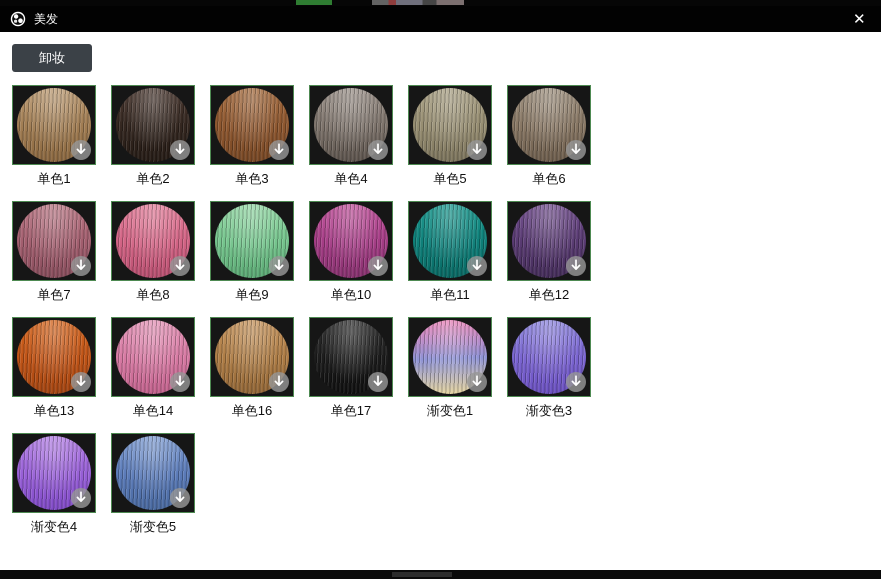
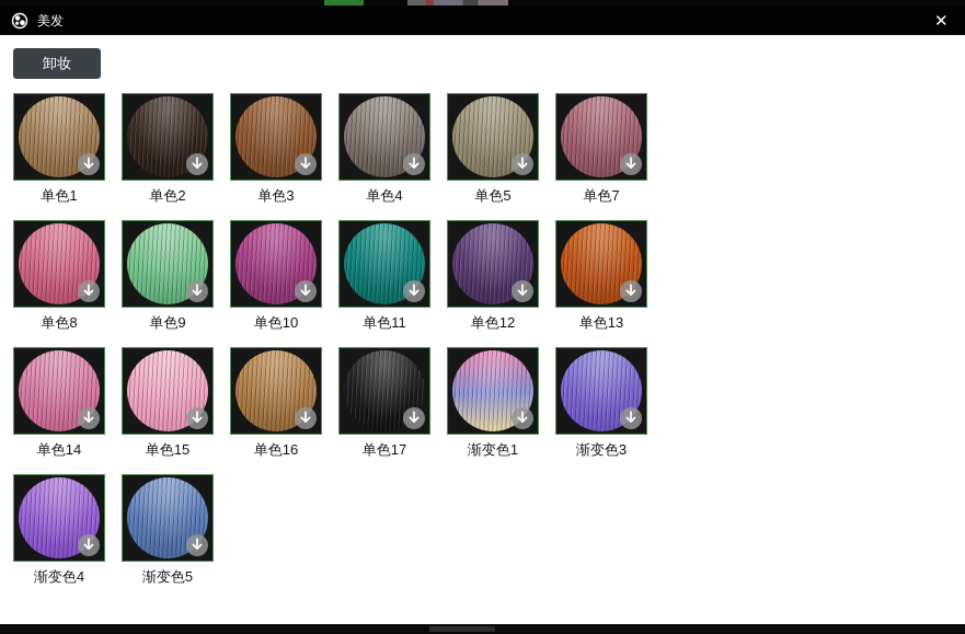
  美发
  ✕
  卸妆
  单色1
  单色2
  单色3
  单色4
  单色5
- 单色6
  单色7
  单色8
  单色9
  单色10
  单色11
  单色12
  单色13
  单色14
+ 单色15
  单色16
  单色17
  渐变色1
  渐变色3
  渐变色4
  渐变色5
